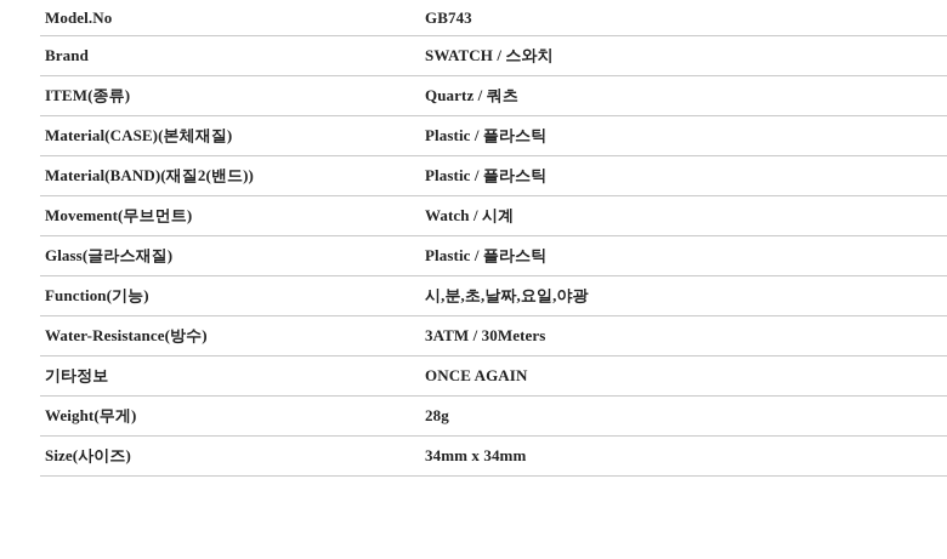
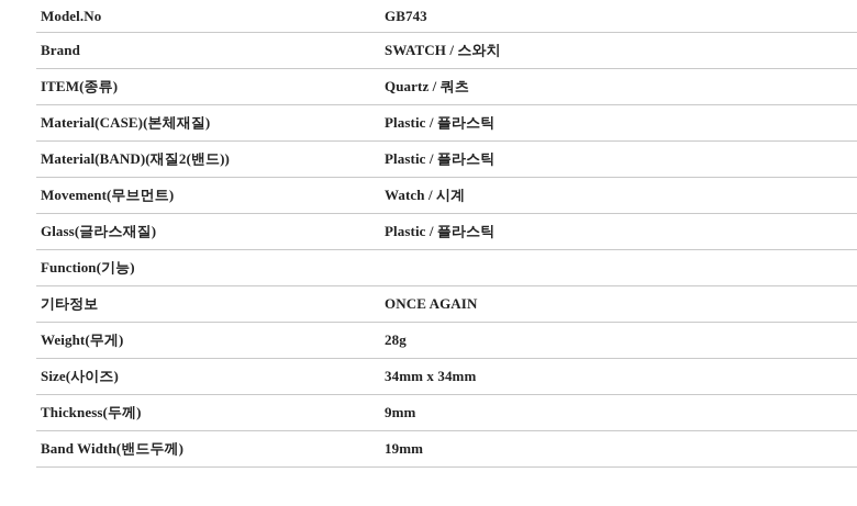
  Model.No
  GB743
  Brand
  SWATCH / 스와치
  ITEM(종류)
  Quartz / 쿼츠
  Material(CASE)(본체재질)
  Plastic / 플라스틱
  Material(BAND)(재질2(밴드))
  Plastic / 플라스틱
  Movement(무브먼트)
  Watch / 시계
  Glass(글라스재질)
  Plastic / 플라스틱
  Function(기능)
- 시,분,초,날짜,요일,야광
- Water-Resistance(방수)
- 3ATM / 30Meters
  기타정보
  ONCE AGAIN
  Weight(무게)
  28g
  Size(사이즈)
  34mm x 34mm
+ Thickness(두께)
+ 9mm
+ Band Width(밴드두께)
+ 19mm
